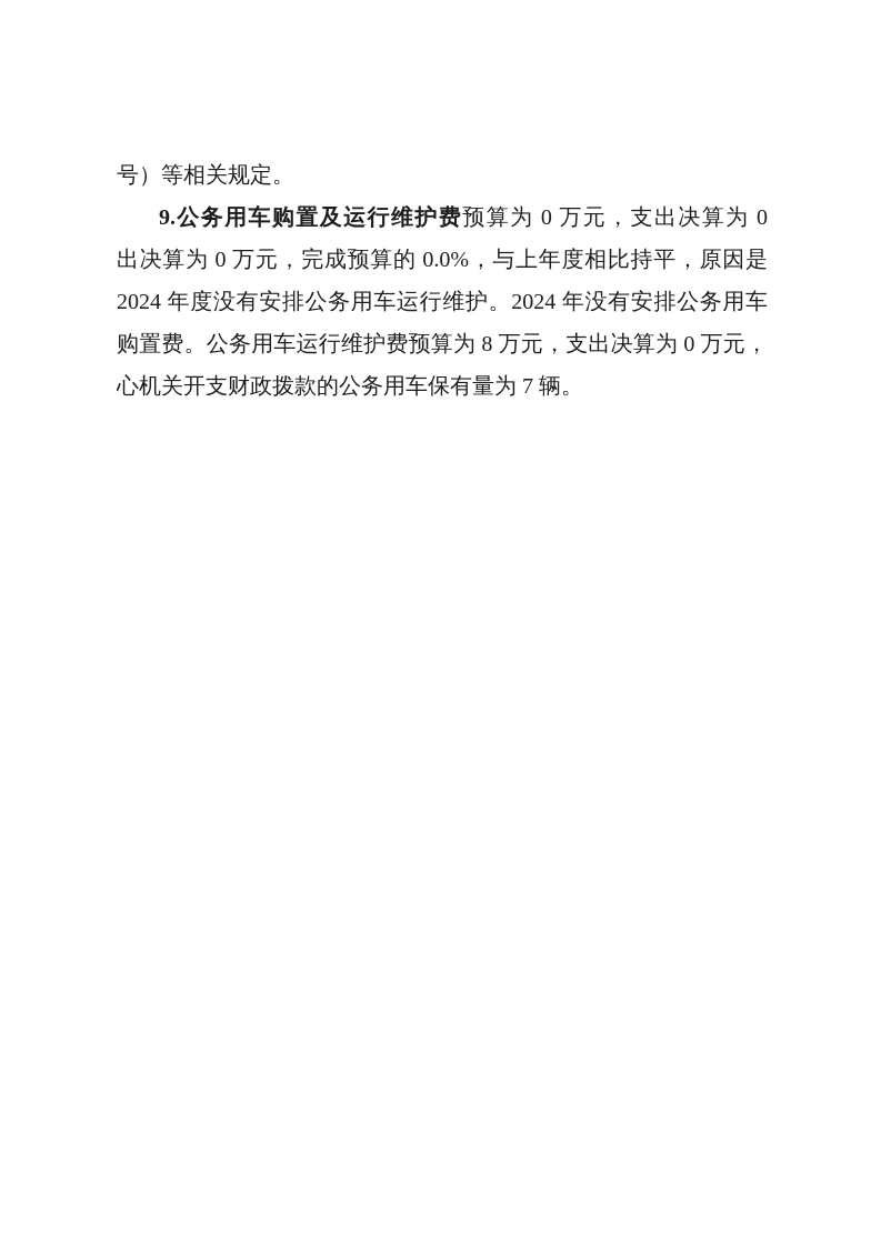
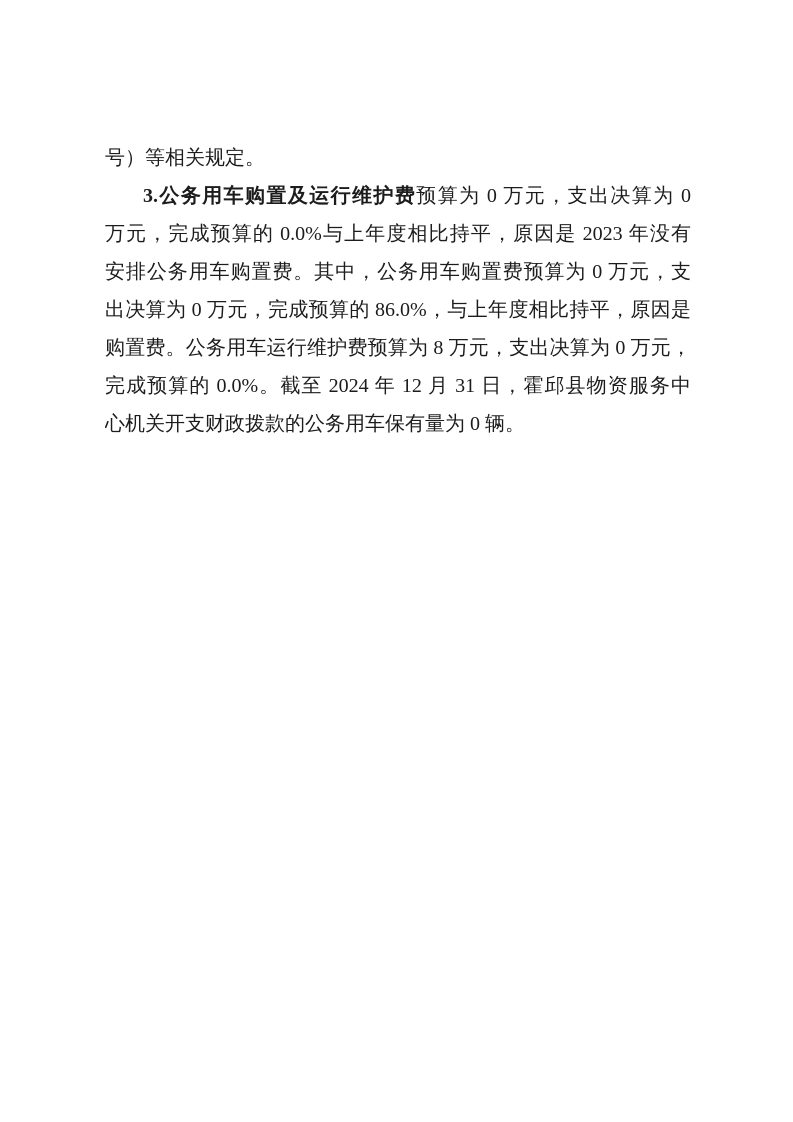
  号）等相关规定。
- 9.公务用车购置及运行维护费预算为 0 万元，支出决算为 0
+ 3.公务用车购置及运行维护费预算为 0 万元，支出决算为 0
+ 万元，完成预算的 0.0%与上年度相比持平，原因是 2023 年没有
+ 安排公务用车购置费。其中，公务用车购置费预算为 0 万元，支
- 出决算为 0 万元，完成预算的 0.0%，与上年度相比持平，原因是
+ 出决算为 0 万元，完成预算的 86.0%，与上年度相比持平，原因是
- 2024 年度没有安排公务用车运行维护。2024 年没有安排公务用车
  购置费。公务用车运行维护费预算为 8 万元，支出决算为 0 万元，
+ 完成预算的 0.0%。截至 2024 年 12 月 31 日，霍邱县物资服务中
- 心机关开支财政拨款的公务用车保有量为 7 辆。
+ 心机关开支财政拨款的公务用车保有量为 0 辆。
